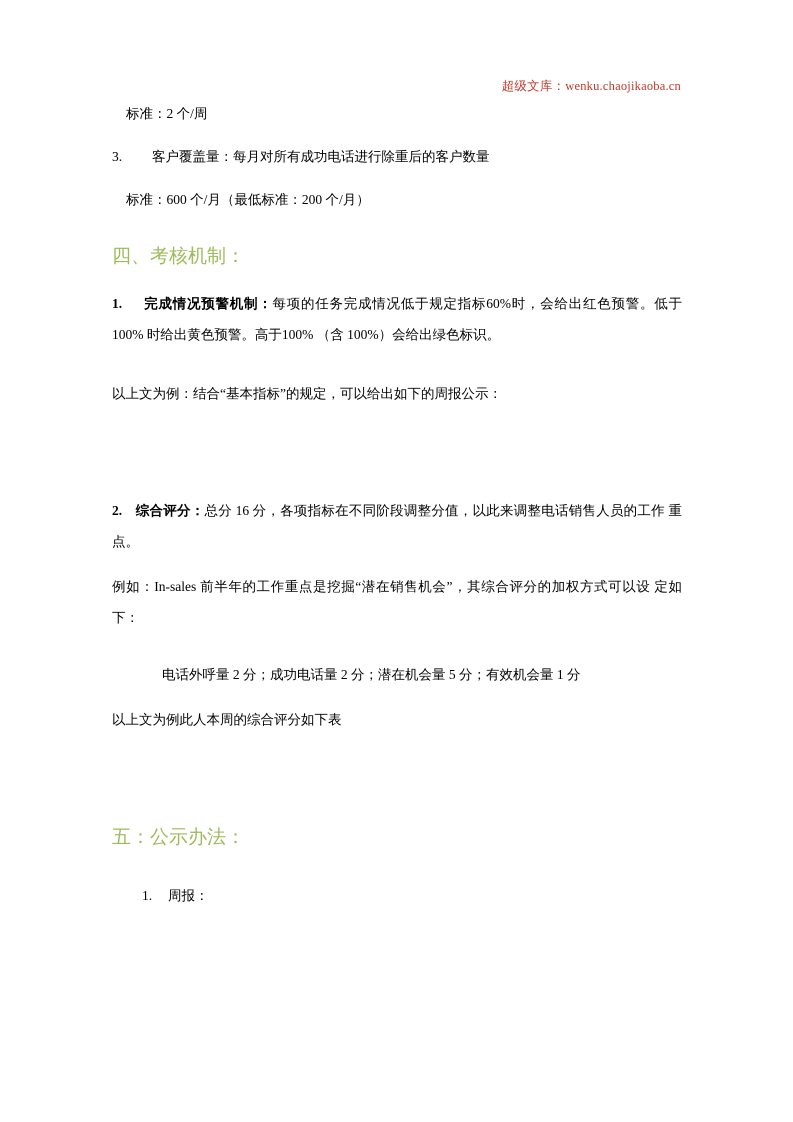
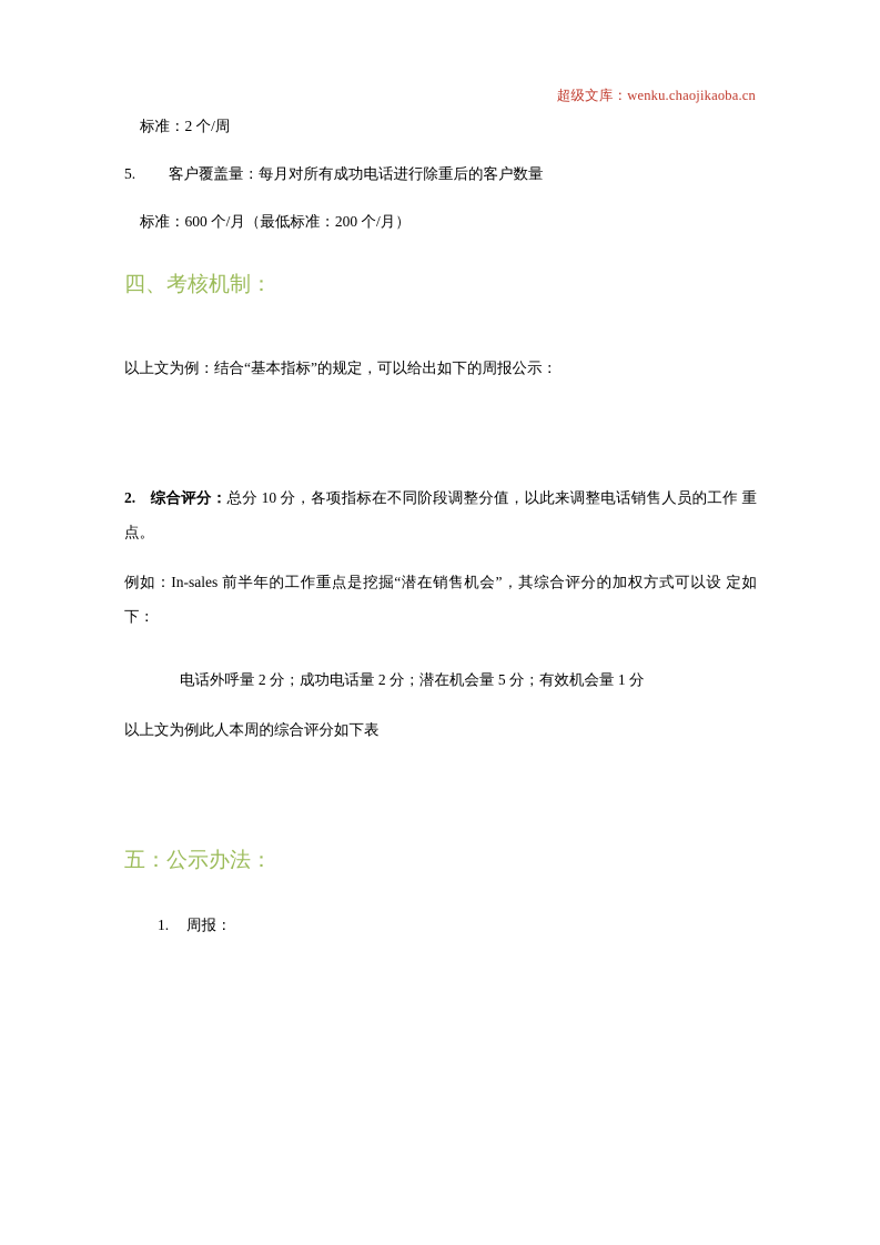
  超级文库：wenku.chaojikaoba.cn
  标准：2 个/周
- 3. 客户覆盖量：每月对所有成功电话进行除重后的客户数量
+ 5. 客户覆盖量：每月对所有成功电话进行除重后的客户数量
  标准：600 个/月（最低标准：200 个/月）
  四、考核机制：
- 1. 完成情况预警机制：每项的任务完成情况低于规定指标60%时，会给出红色预警。低于 100% 时给出黄色预警。高于100% （含 100%）会给出绿色标识。
  以上文为例：结合“基本指标”的规定，可以给出如下的周报公示：
- 2. 综合评分：总分 16 分，各项指标在不同阶段调整分值，以此来调整电话销售人员的工作 重点。
+ 2. 综合评分：总分 10 分，各项指标在不同阶段调整分值，以此来调整电话销售人员的工作 重点。
  例如：In-sales 前半年的工作重点是挖掘“潜在销售机会”，其综合评分的加权方式可以设 定如下：
  电话外呼量 2 分；成功电话量 2 分；潜在机会量 5 分；有效机会量 1 分
  以上文为例此人本周的综合评分如下表
  五：公示办法：
  1. 周报：
